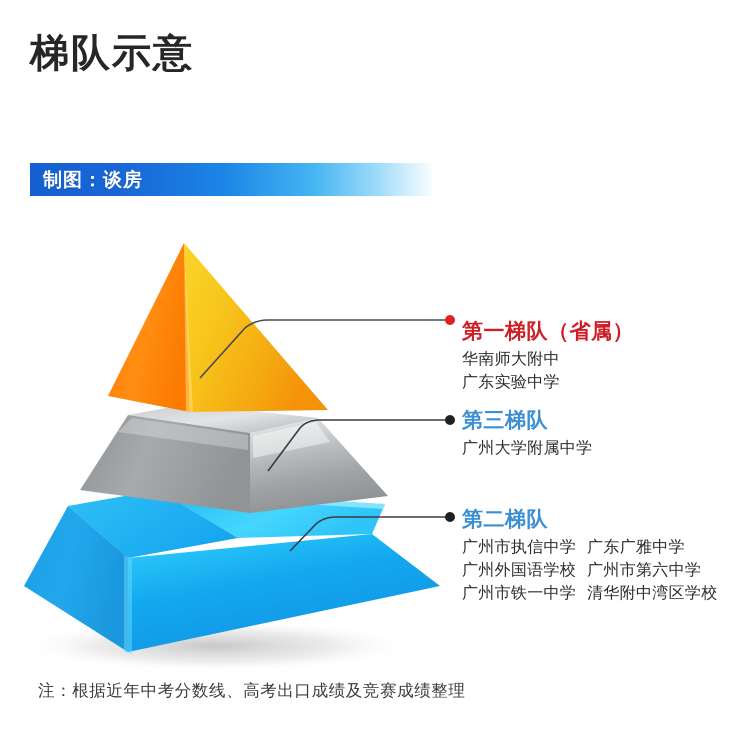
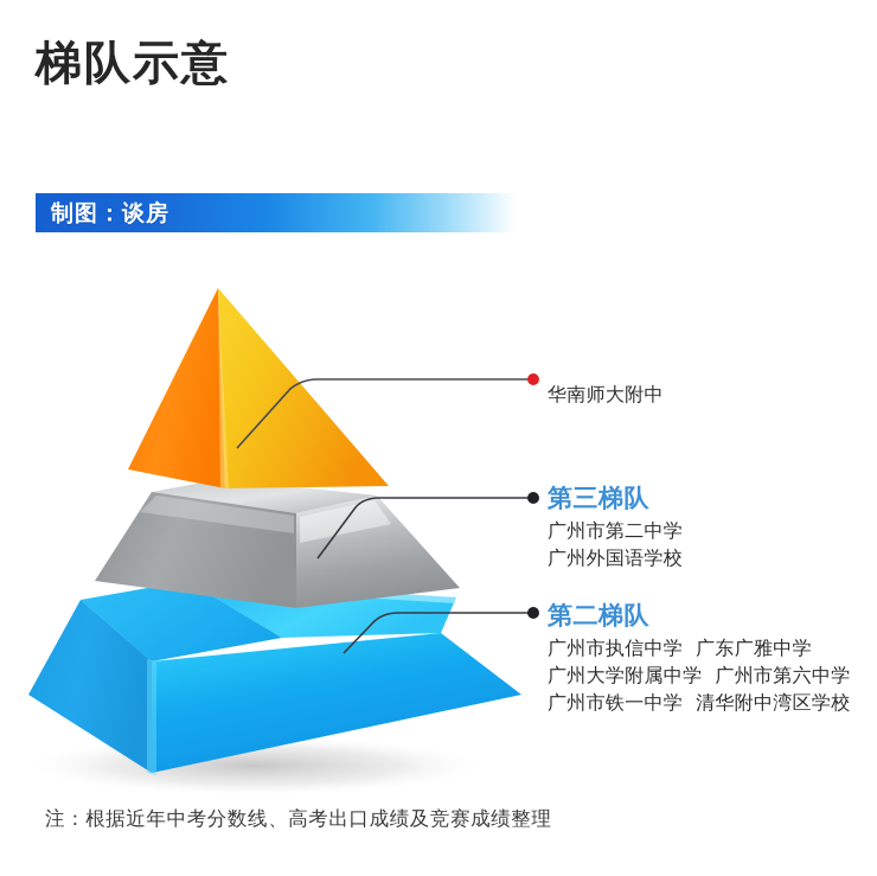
  梯队示意
  制图：谈房
- 第一梯队（省属）
  华南师大附中
- 广东实验中学
  第三梯队
+ 广州市第二中学
- 广州大学附属中学
+ 广州外国语学校
  第二梯队
  广州市执信中学 广东广雅中学
- 广州外国语学校 广州市第六中学
+ 广州大学附属中学 广州市第六中学
  广州市铁一中学 清华附中湾区学校
  注：根据近年中考分数线、高考出口成绩及竞赛成绩整理
